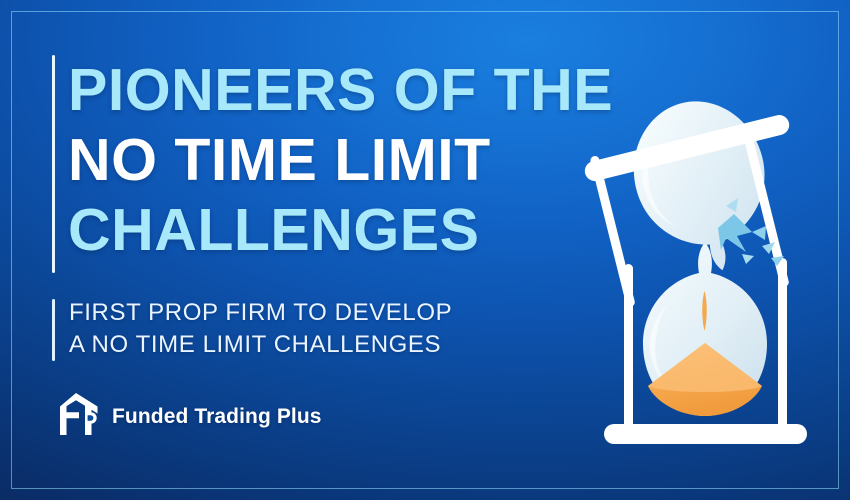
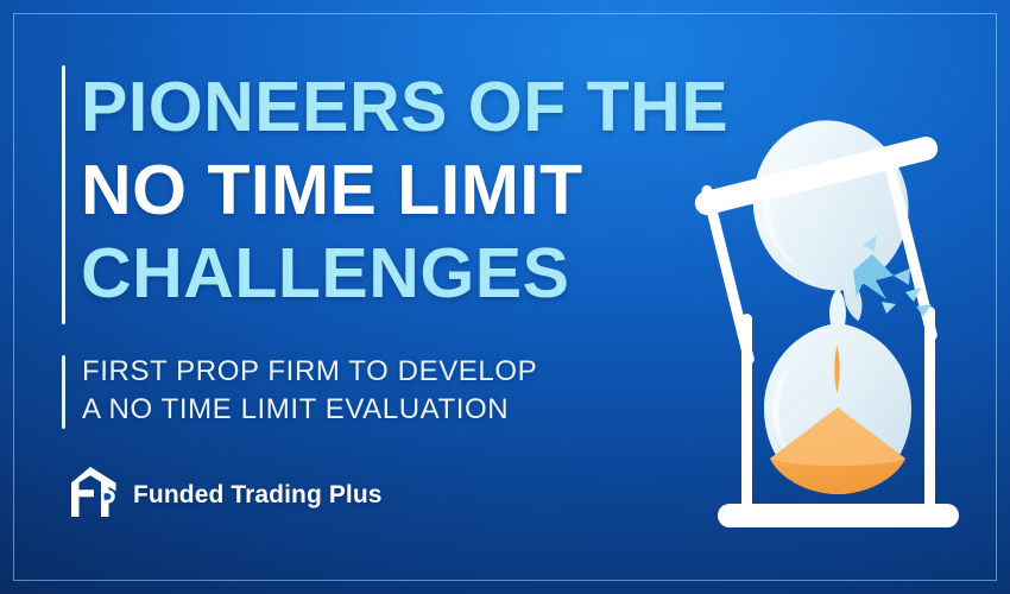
  PIONEERS OF THE
  NO TIME LIMIT
  CHALLENGES
  FIRST PROP FIRM TO DEVELOP
- A NO TIME LIMIT CHALLENGES
+ A NO TIME LIMIT EVALUATION
  Funded Trading Plus
